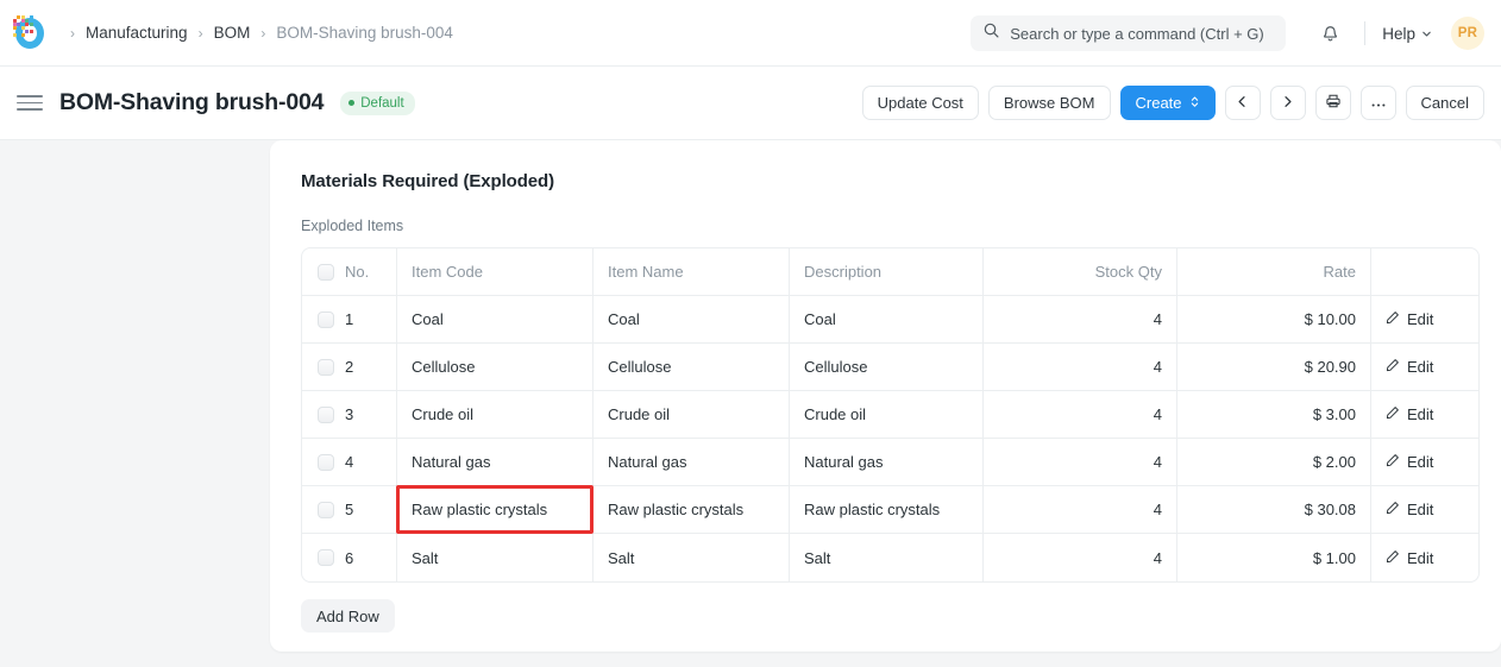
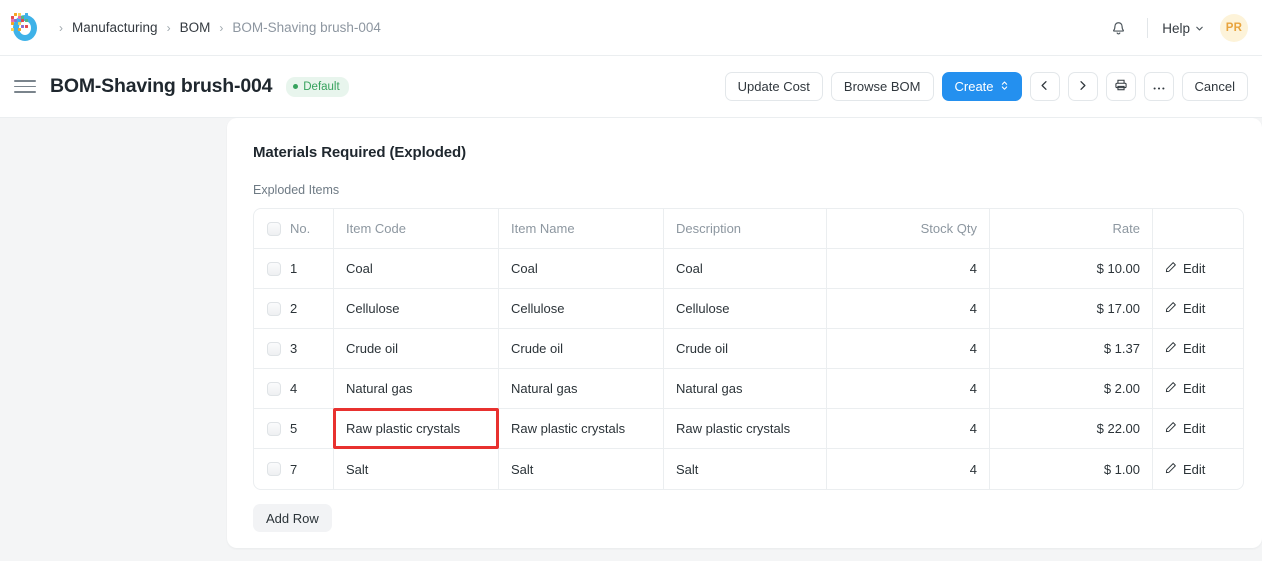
  ›
  Manufacturing
  ›
  BOM
  ›
  BOM-Shaving brush-004
- Search or type a command (Ctrl + G)
  Help
  PR
  BOM-Shaving brush-004
  Default
  Update Cost
  Browse BOM
  Create
  Cancel
  Materials Required (Exploded)
  Exploded Items
  	No.	Item Code	Item Name	Description	Stock Qty	Rate
  	1	Coal	Coal	Coal	4	$ 10.00	Edit
- 	2	Cellulose	Cellulose	Cellulose	4	$ 20.90	Edit
+ 	2	Cellulose	Cellulose	Cellulose	4	$ 17.00	Edit
- 	3	Crude oil	Crude oil	Crude oil	4	$ 3.00	Edit
+ 	3	Crude oil	Crude oil	Crude oil	4	$ 1.37	Edit
  	4	Natural gas	Natural gas	Natural gas	4	$ 2.00	Edit
- 	5	Raw plastic crystals	Raw plastic crystals	Raw plastic crystals	4	$ 30.08	Edit
+ 	5	Raw plastic crystals	Raw plastic crystals	Raw plastic crystals	4	$ 22.00	Edit
- 	6	Salt	Salt	Salt	4	$ 1.00	Edit
+ 	7	Salt	Salt	Salt	4	$ 1.00	Edit
  Add Row
